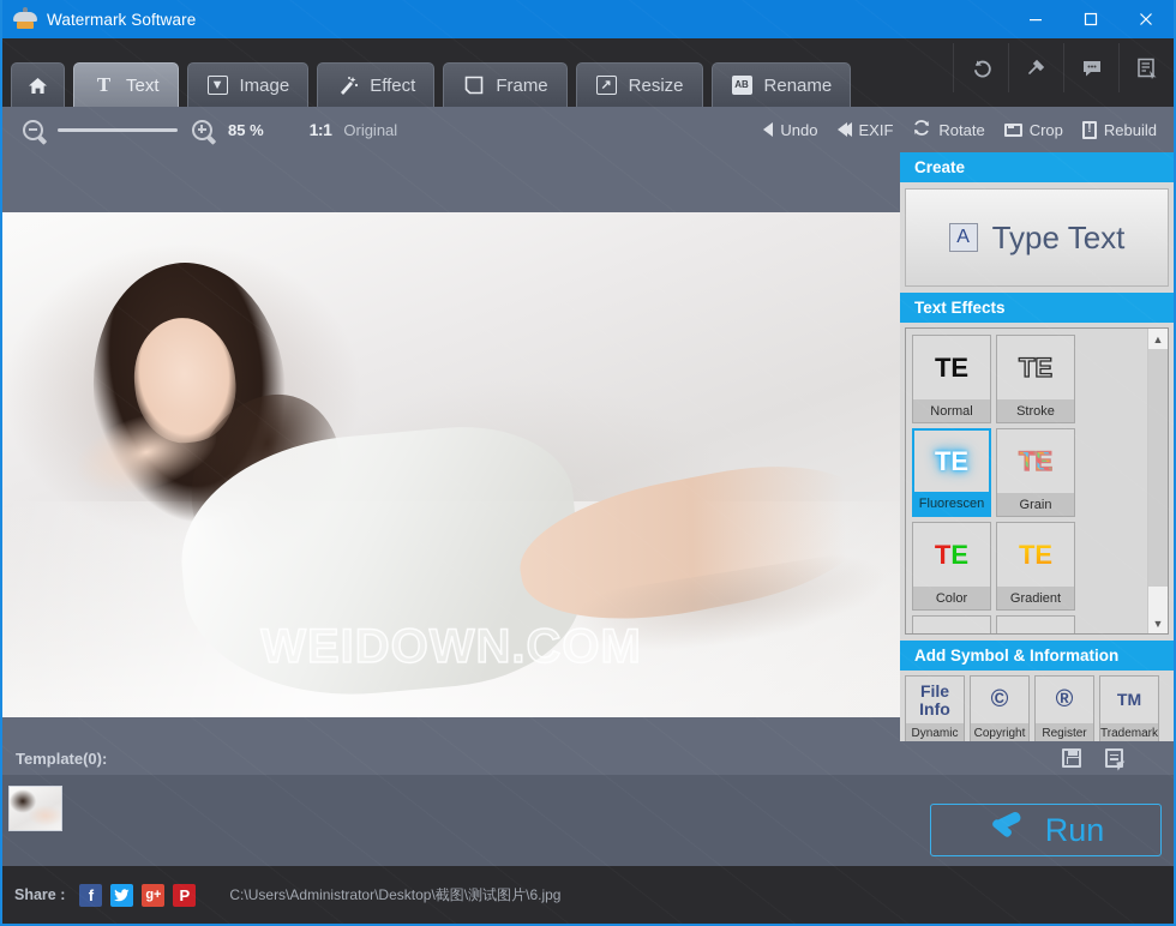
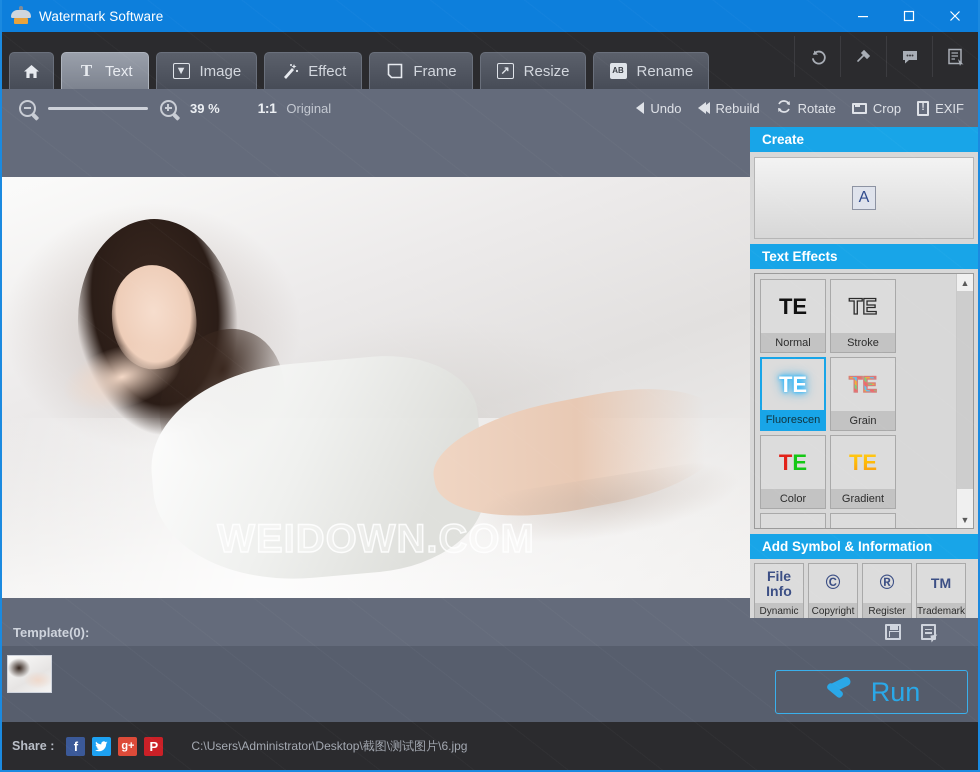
  Watermark Software
  T
  Text
  ▼
  Image
  Effect
  Frame
  ↗
  Resize
  AB
  Rename
- 85 %
+ 39 %
  1:1
  Original
  Undo
- EXIF
+ Rebuild
  Rotate
  Crop
  !
- Rebuild
+ EXIF
  WEIDOWN.COM
  Create
  A
- Type Text
  Text Effects
  TE
  Normal
  TE
  Stroke
  TE
  Fluorescen
  TE
  Grain
  T
  E
  Color
  TE
  Gradient
  ▲
  ▼
  Add Symbol & Information
  File
  Info
  Dynamic
  ©
  Copyright
  ®
  Register
  TM
  Trademark
  Template(0):
  Run
  Share :
  f
  g+
  P
  C:\Users\Administrator\Desktop\截图\测试图片\6.jpg
